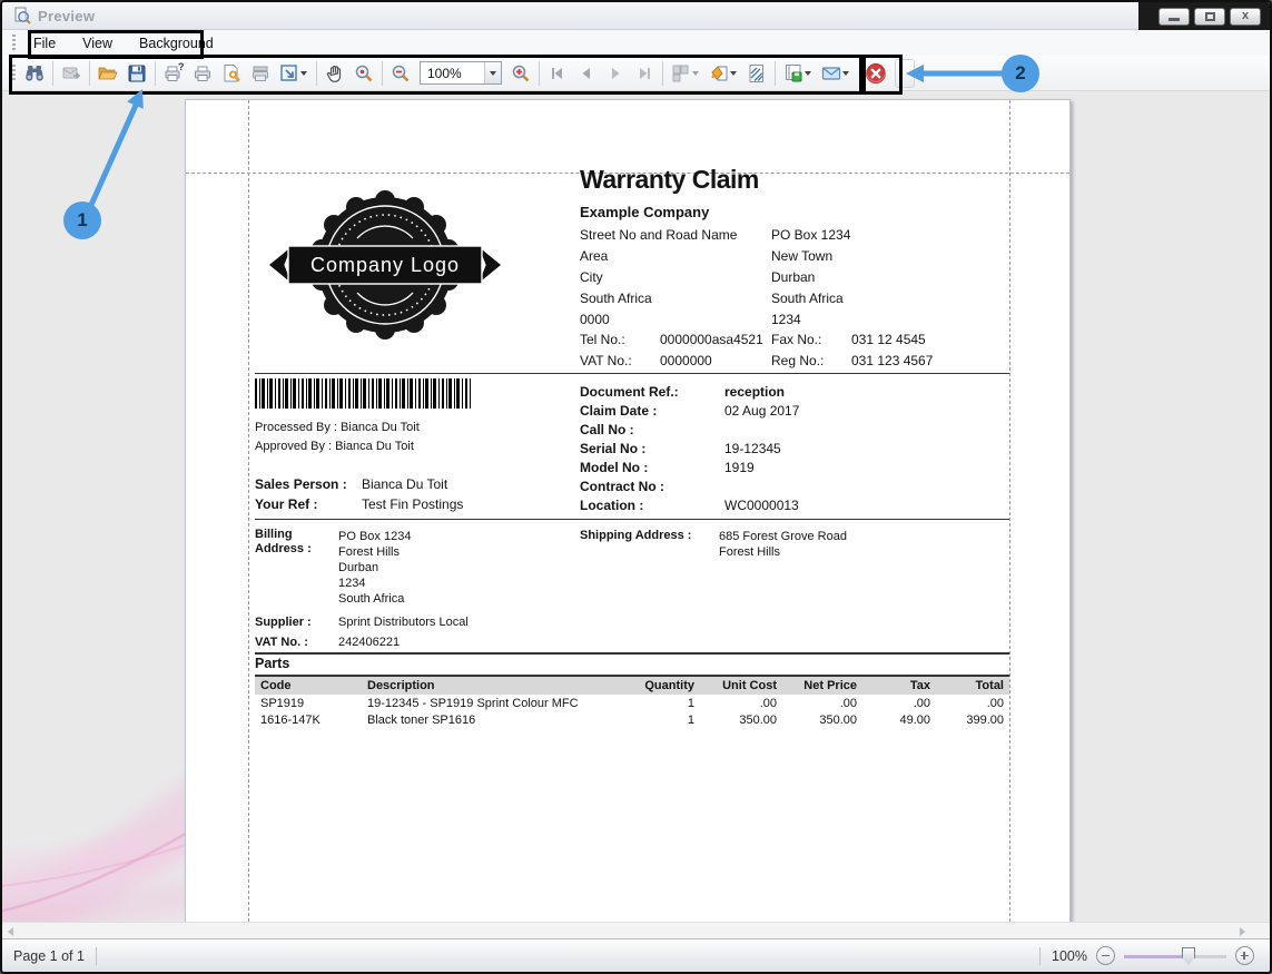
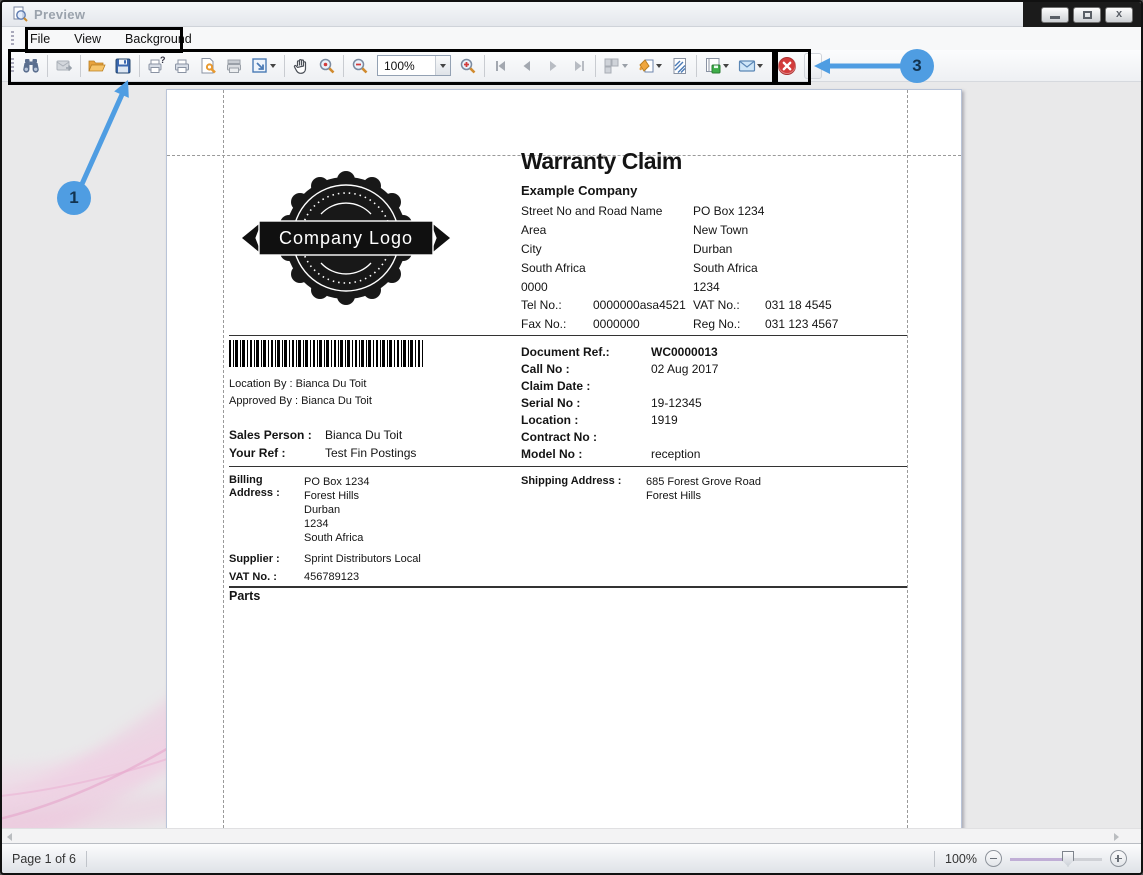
  Preview
  x
  File
  View
  Background
  ?
  100%
  Company Logo
  Warranty Claim
  Example Company
  Street No and Road Name
  PO Box 1234
  Area
  New Town
  City
  Durban
  South Africa
  South Africa
  0000
  1234
  Tel No.:
  0000000asa4521
- Fax No.:
+ VAT No.:
- 031 12 4545
+ 031 18 4545
- VAT No.:
+ Fax No.:
  0000000
  Reg No.:
  031 123 4567
- Processed By : Bianca Du Toit
+ Location By : Bianca Du Toit
  Approved By : Bianca Du Toit
  Sales Person :
  Bianca Du Toit
  Your Ref :
  Test Fin Postings
  Document Ref.:
- reception
+ WC0000013
- Claim Date :
+ Call No :
  02 Aug 2017
- Call No :
+ Claim Date :
  Serial No :
  19-12345
- Model No :
+ Location :
  1919
  Contract No :
- Location :
+ Model No :
- WC0000013
+ reception
  Billing Address :
  PO Box 1234
  Forest Hills
  Durban
  1234
  South Africa
  Shipping Address :
  685 Forest Grove Road
  Forest Hills
  Supplier :
  Sprint Distributors Local
  VAT No. :
- 242406221
+ 456789123
  Parts
- Code	Description	Quantity	Unit Cost	Net Price	Tax	Total
- SP1919	19-12345 - SP1919 Sprint Colour MFC	1	.00	.00	.00	.00
- 1616-147K	Black toner SP1616	1	350.00	350.00	49.00	399.00
- Page 1 of 1
+ Page 1 of 6
  100%
  1
- 2
+ 3
